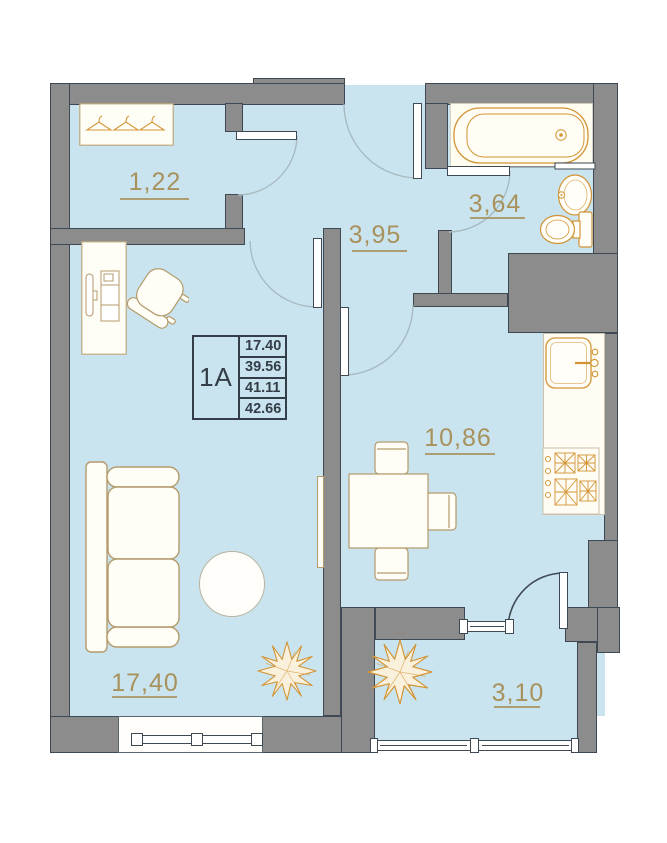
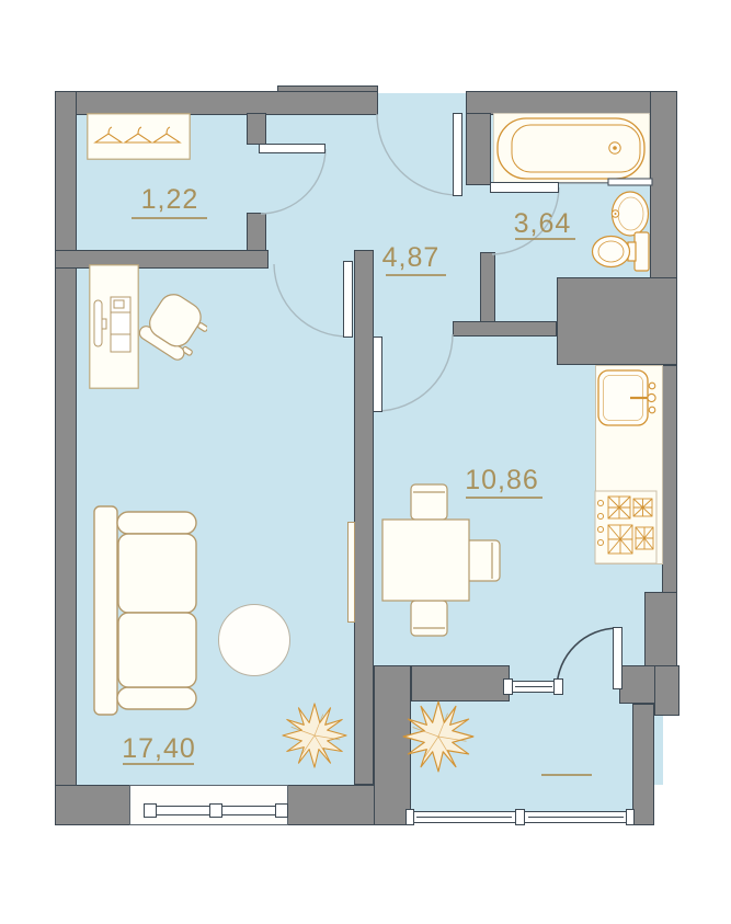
  1,22
- 3,95
+ 4,87
  3,64
  10,86
  17,40
- 3,10
- 1A
- 17.40
- 39.56
- 41.11
- 42.66
